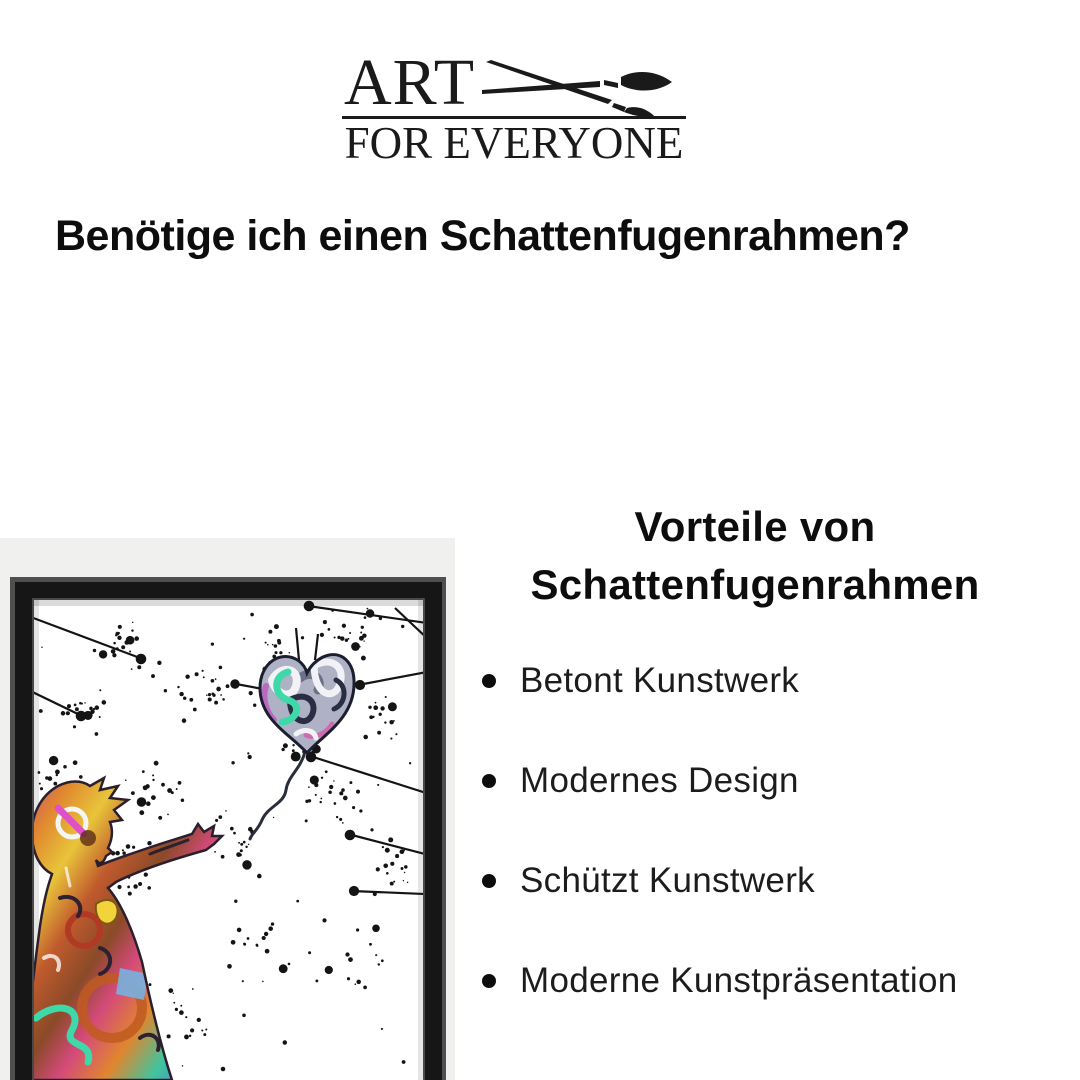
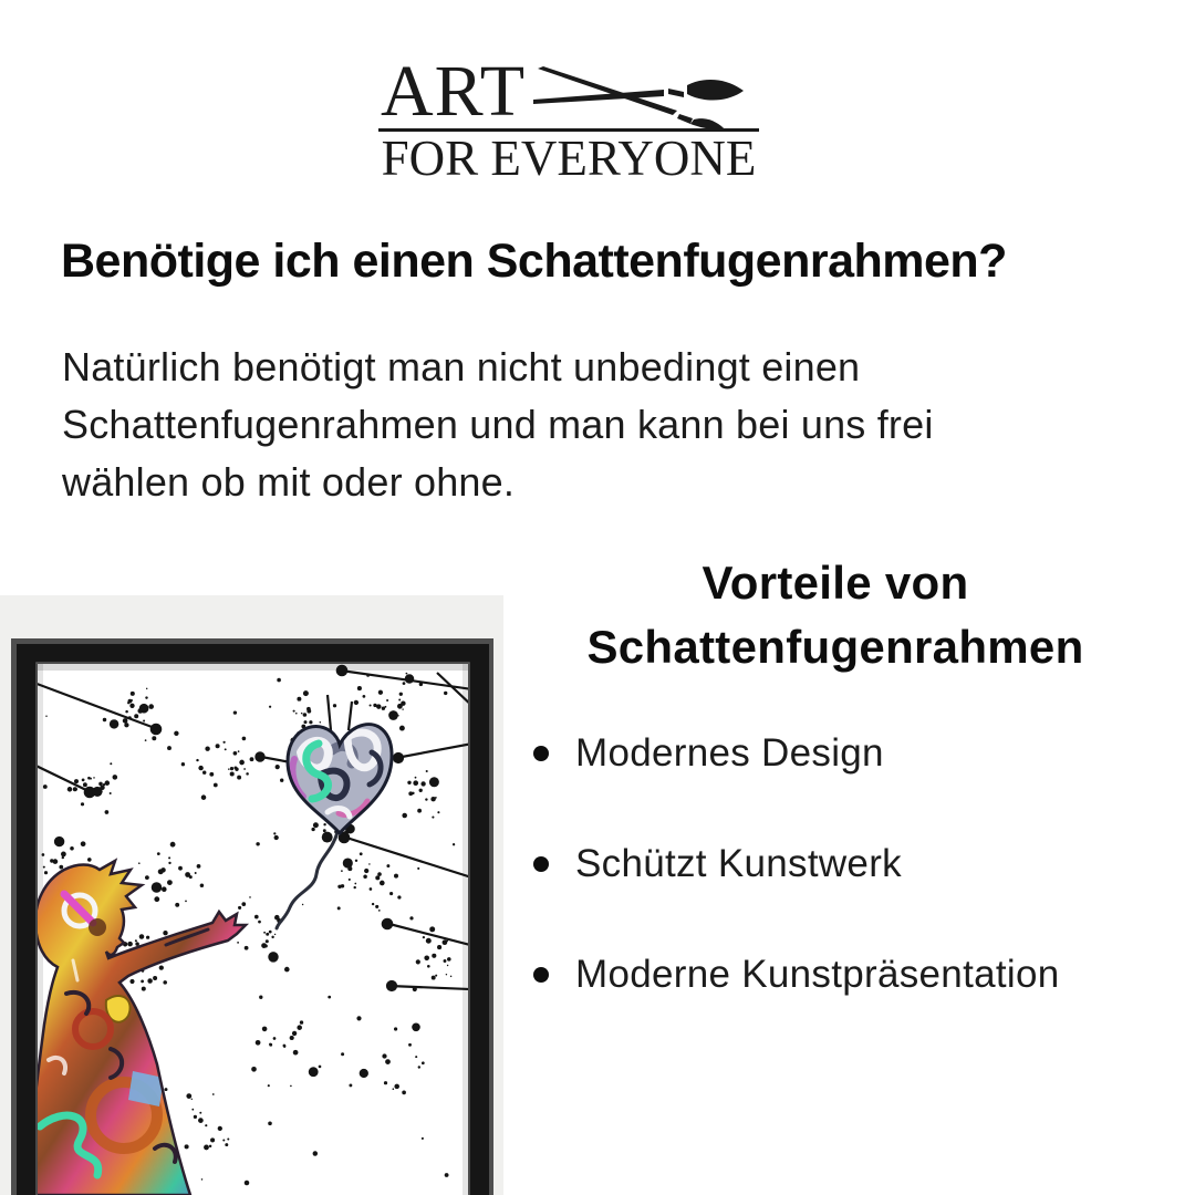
  ART
  FOR EVERYONE
  Benötige ich einen Schattenfugenrahmen?
+ Natürlich benötigt man nicht unbedingt einen Schattenfugenrahmen und man kann bei uns frei wählen ob mit oder ohne.
  Vorteile von
  Schattenfugenrahmen
- Betont Kunstwerk
  Modernes Design
  Schützt Kunstwerk
  Moderne Kunstpräsentation
